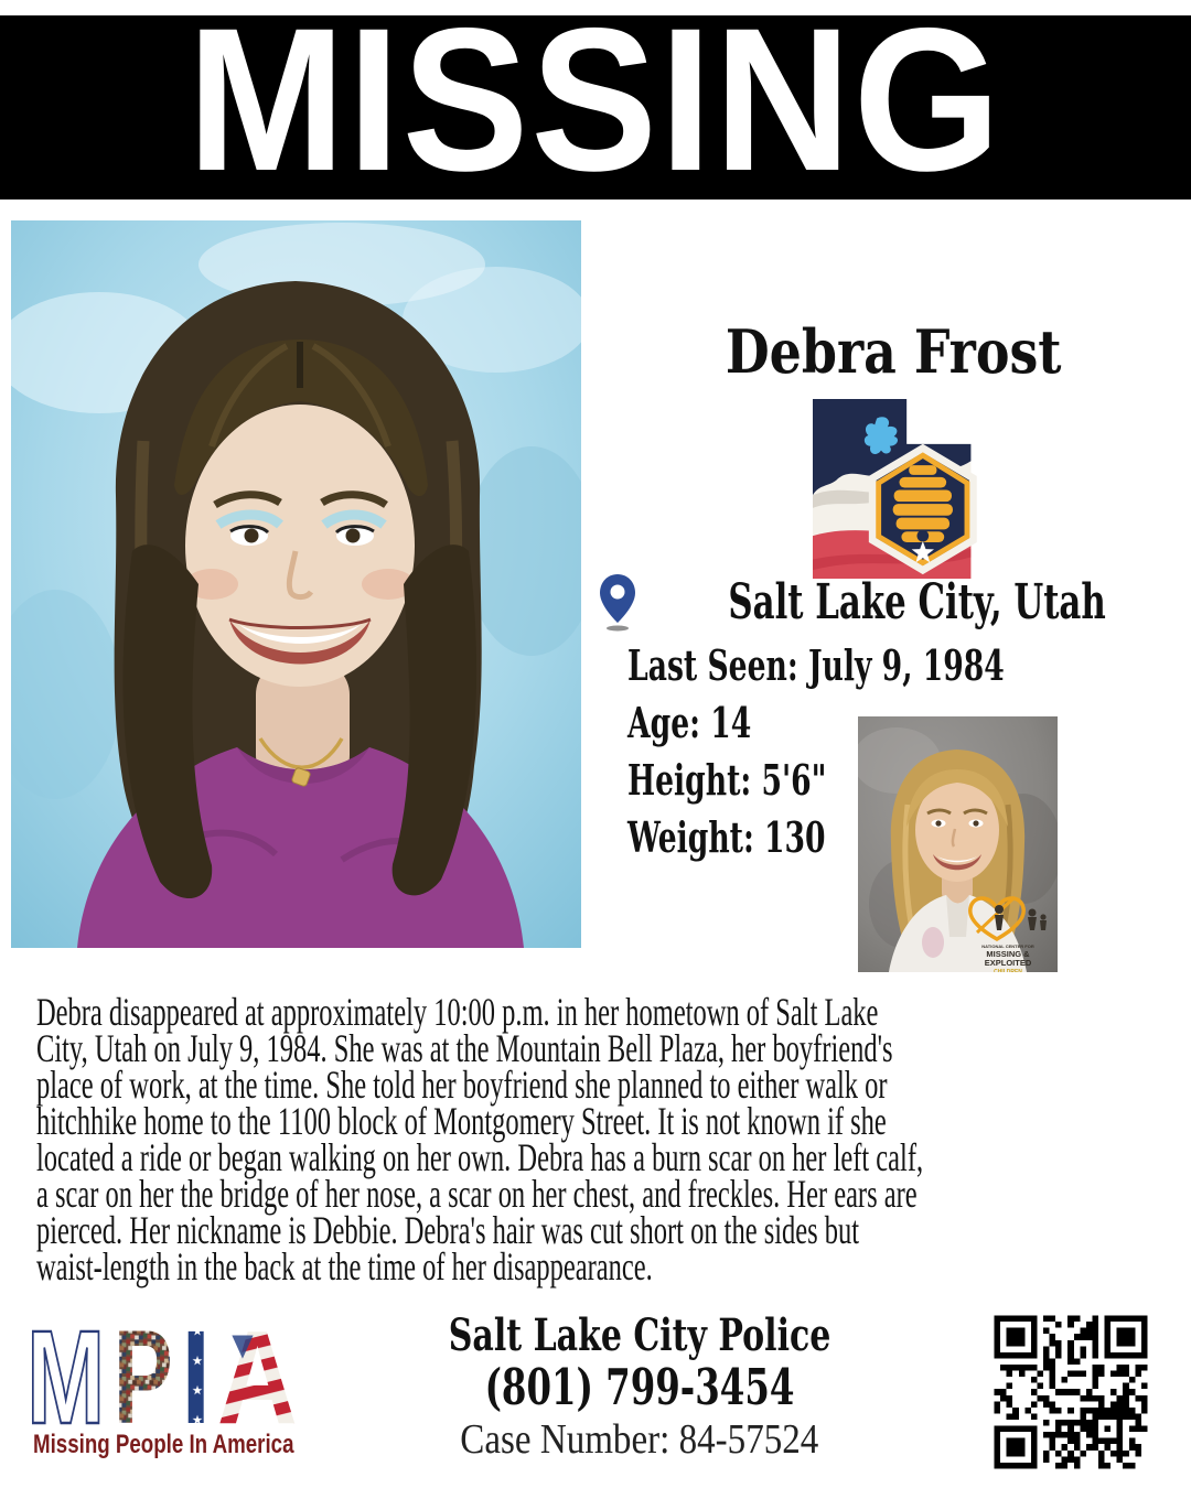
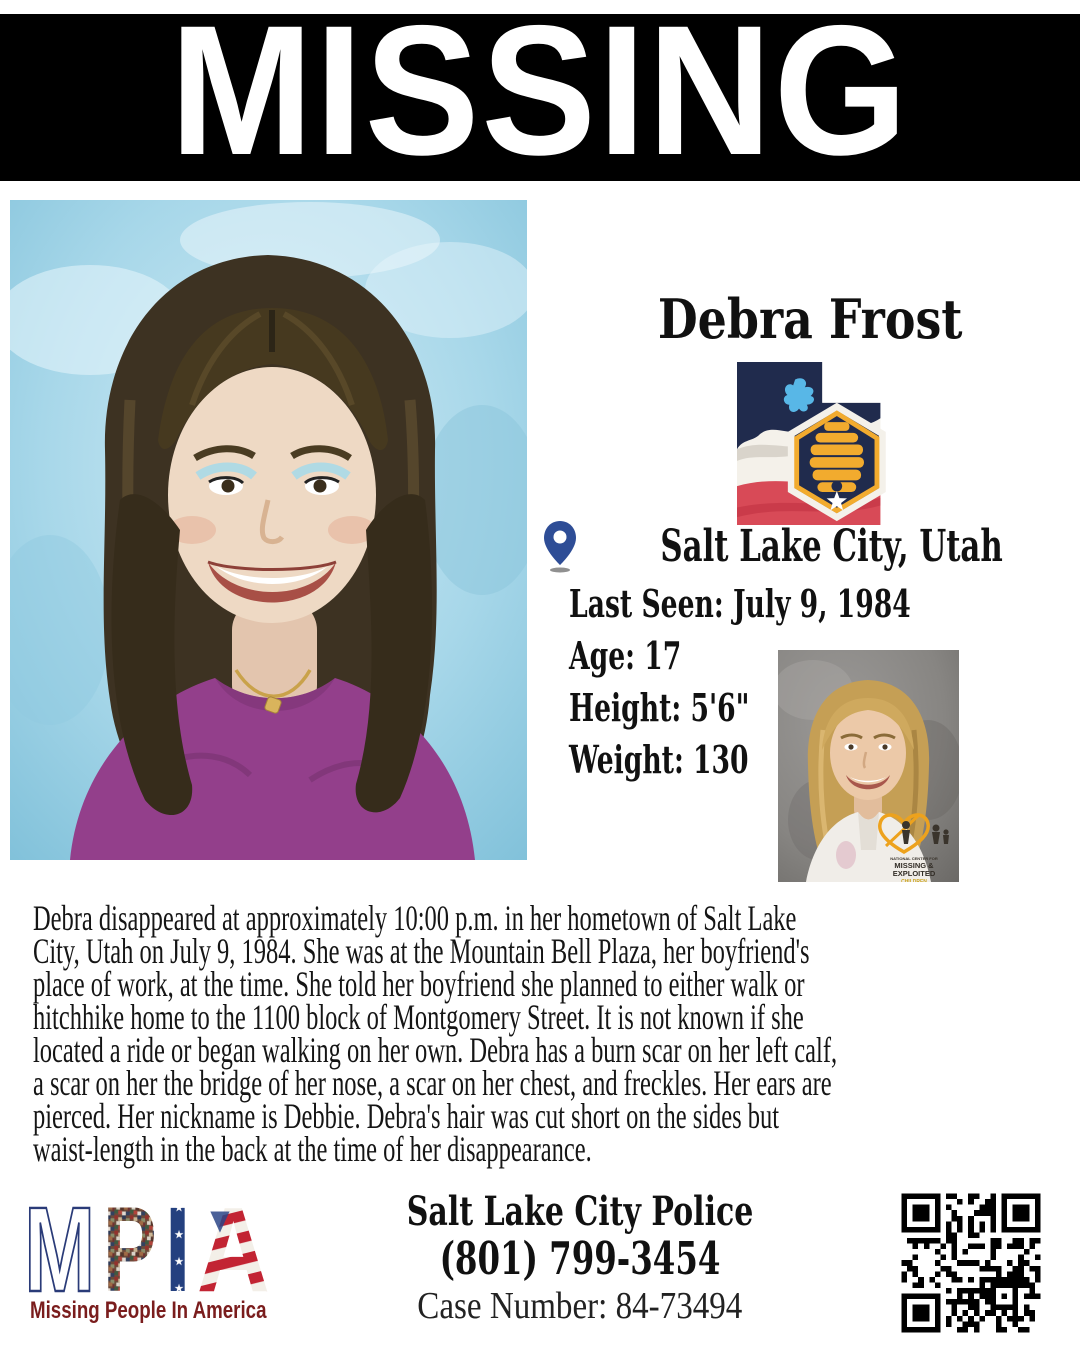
  MISSING
  Debra Frost
  Salt Lake City, Utah
  Last Seen: July 9, 1984
- Age: 14
+ Age: 17
  Height: 5'6"
  Weight: 130
  MISSING &
  EXPLOITED
  Debra disappeared at approximately 10:00 p.m. in her hometown of Salt Lake
  City, Utah on July 9, 1984. She was at the Mountain Bell Plaza, her boyfriend's
  place of work, at the time. She told her boyfriend she planned to either walk or
  hitchhike home to the 1100 block of Montgomery Street. It is not known if she
  located a ride or began walking on her own. Debra has a burn scar on her left calf,
  a scar on her the bridge of her nose, a scar on her chest, and freckles. Her ears are
  pierced. Her nickname is Debbie. Debra's hair was cut short on the sides but
  waist-length in the back at the time of her disappearance.
  M
  P
  I
  A
  Missing People In America
  Salt Lake City Police
  (801) 799-3454
- Case Number: 84-57524
+ Case Number: 84-73494
